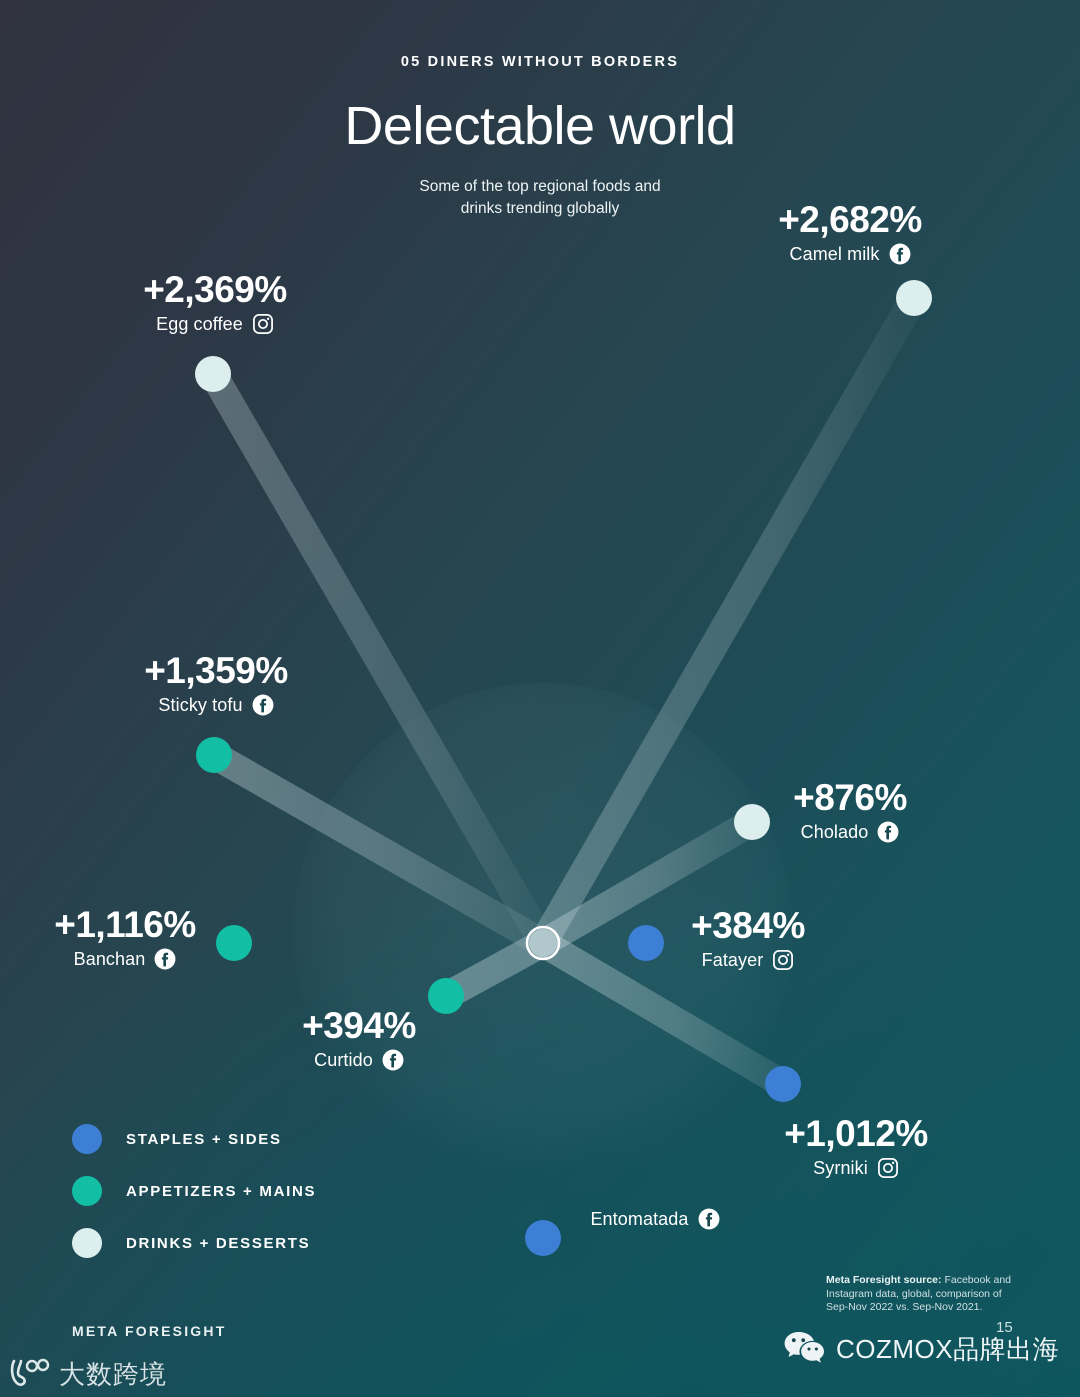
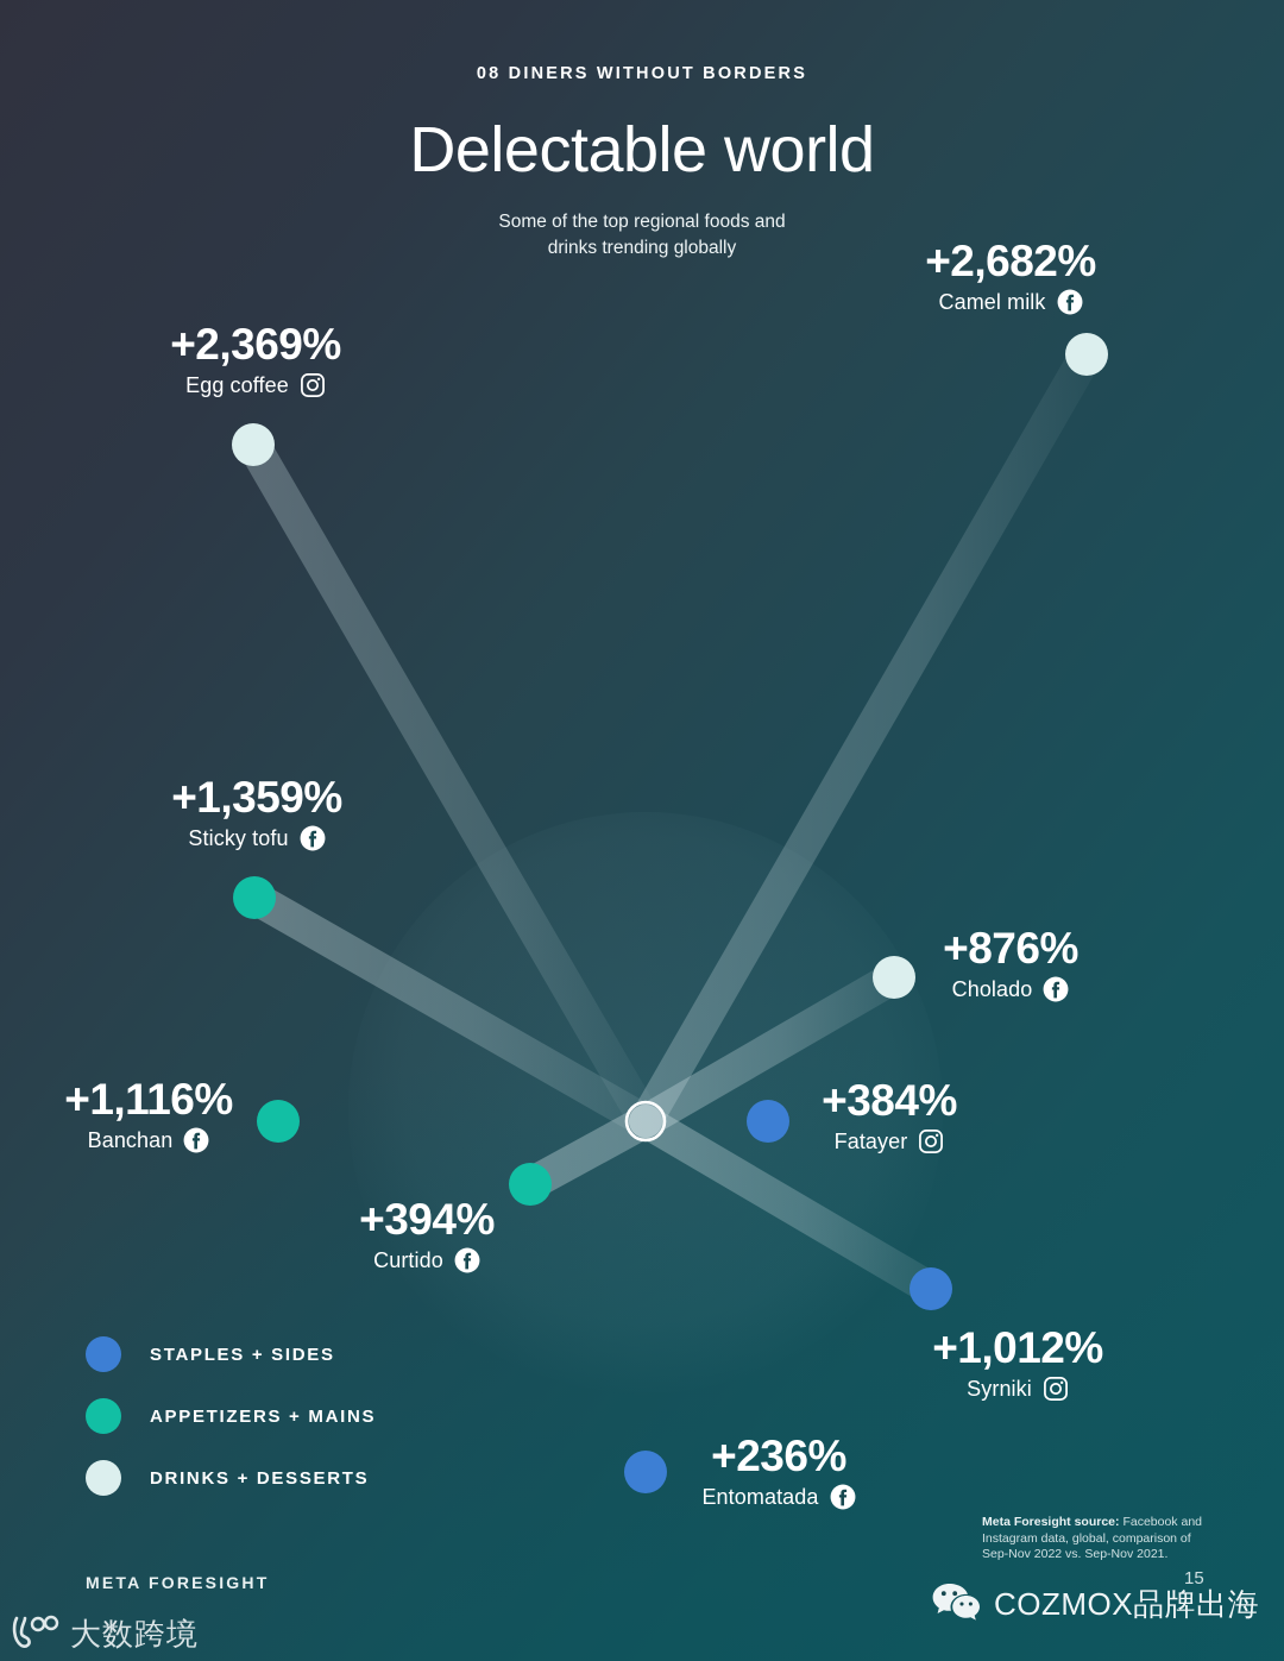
- 05 DINERS WITHOUT BORDERS
+ 08 DINERS WITHOUT BORDERS
  Delectable world
  Some of the top regional foods and
  drinks trending globally
  +2,682%
  Camel milk
  +2,369%
  Egg coffee
  +1,359%
  Sticky tofu
  +1,116%
  Banchan
  +394%
  Curtido
  +876%
  Cholado
  +384%
  Fatayer
  +1,012%
  Syrniki
+ +236%
  Entomatada
  STAPLES + SIDES
  APPETIZERS + MAINS
  DRINKS + DESSERTS
  META FORESIGHT
  Meta Foresight source: Facebook and Instagram data, global, comparison of Sep-Nov 2022 vs. Sep-Nov 2021.
  15
  大数跨境
  COZMOX品牌出海
